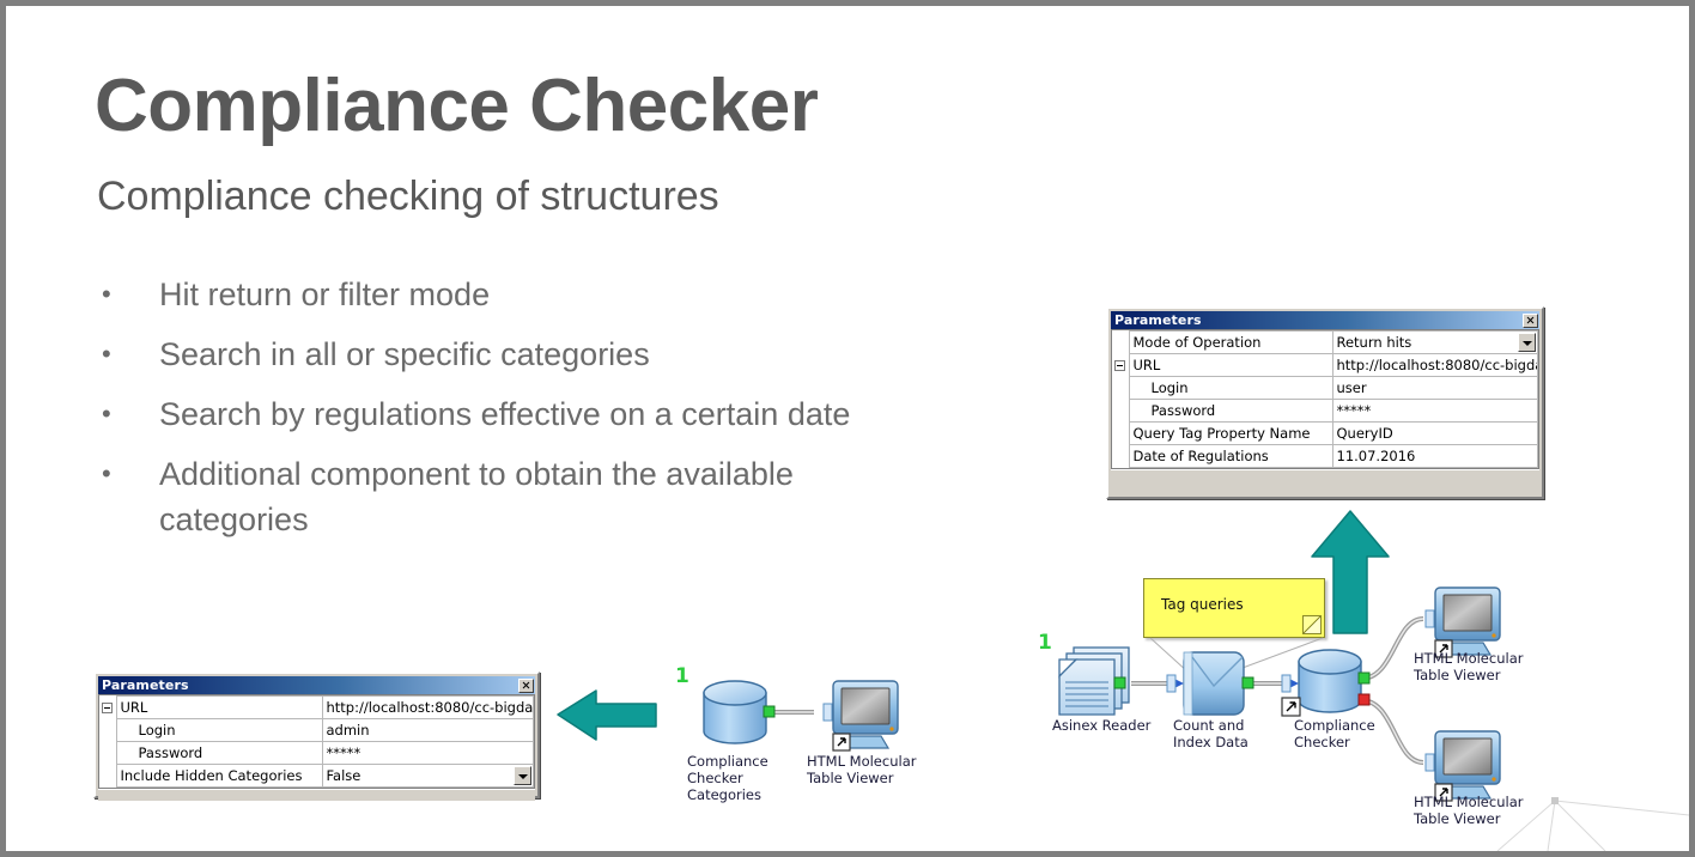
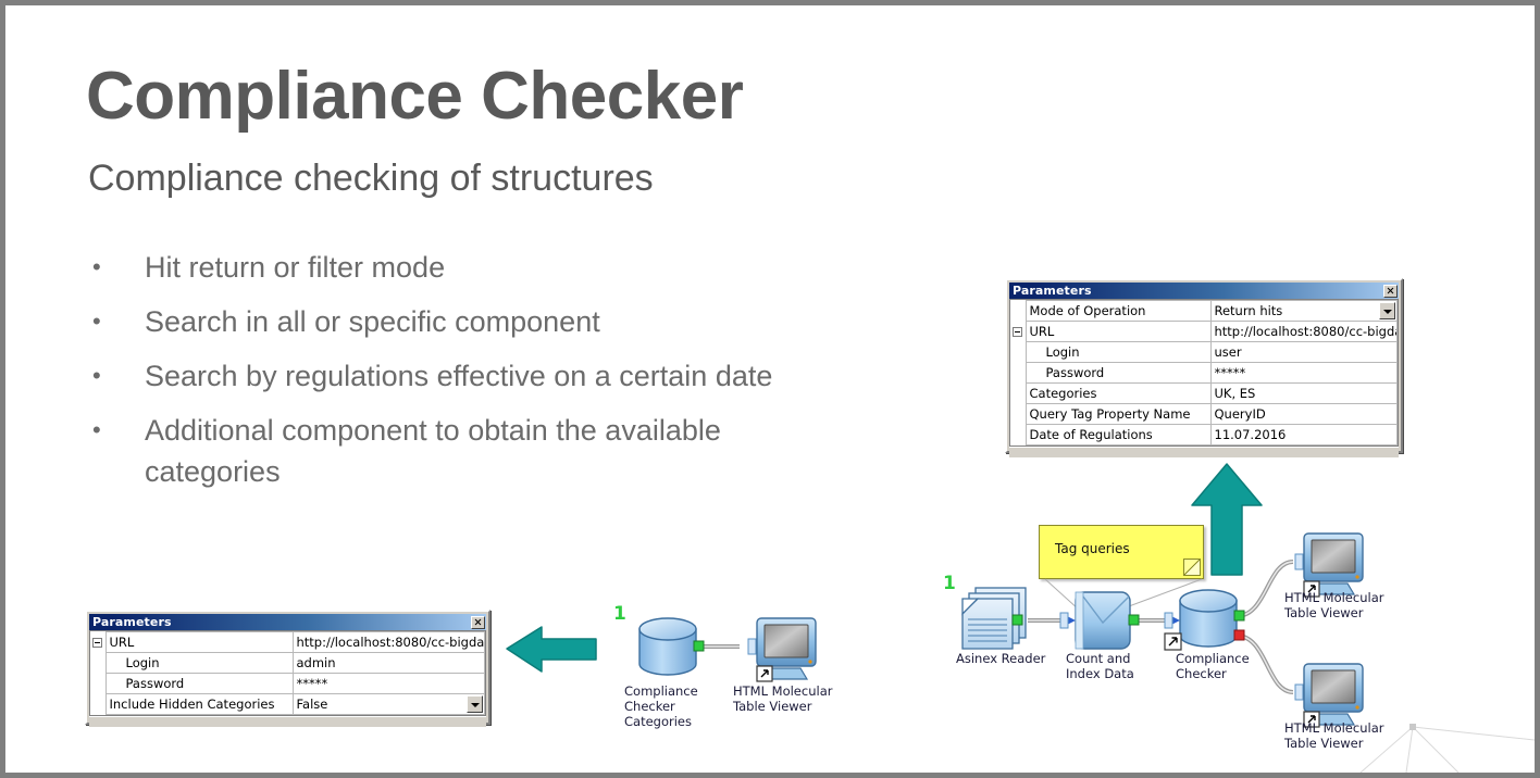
  Compliance Checker
  Compliance checking of structures
  •
  Hit return or filter mode
  •
- Search in all or specific categories
+ Search in all or specific component
  •
  Search by regulations effective on a certain date
  •
  Additional component to obtain the available categories
  Parameters
  	Mode of Operation	Return hits
  	URL	http://localhost:8080/cc-bigd
  	Login	user
  	Password	*****
+ 	Categories	UK, ES
  	Query Tag Property Name	QueryID
  	Date of Regulations	11.07.2016
  Parameters
  	URL	http://localhost:8080/cc-bigda
  	Login	admin
  	Password	*****
  	Include Hidden Categories	False
  1
  Compliance
  Checker
  Categories
  HTML Molecular
  Table Viewer
  1
  Tag queries
  Asinex Reader
  Count and
  Index Data
  Compliance
  Checker
  HTML Molecular
  Table Viewer
  HTML Molecular
  Table Viewer
